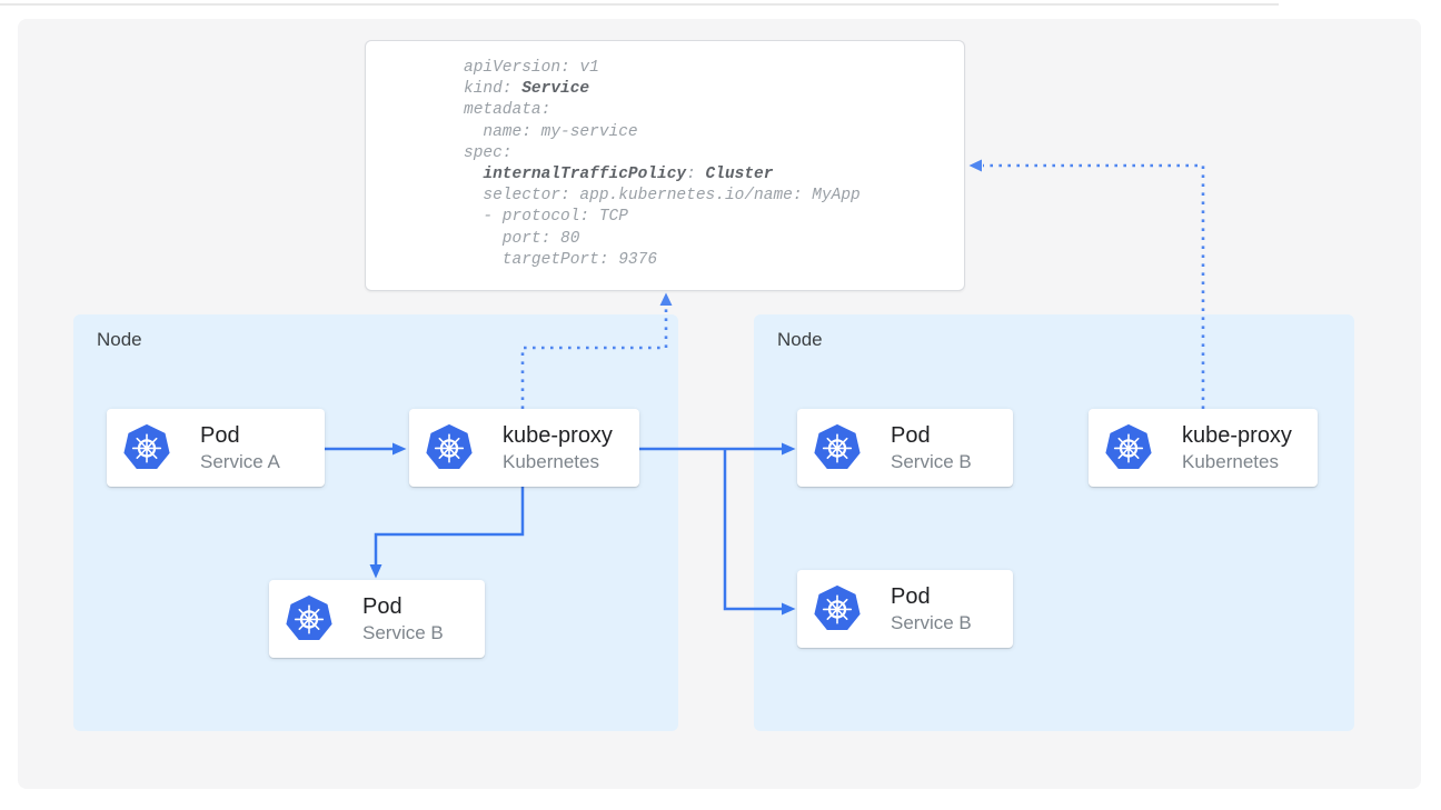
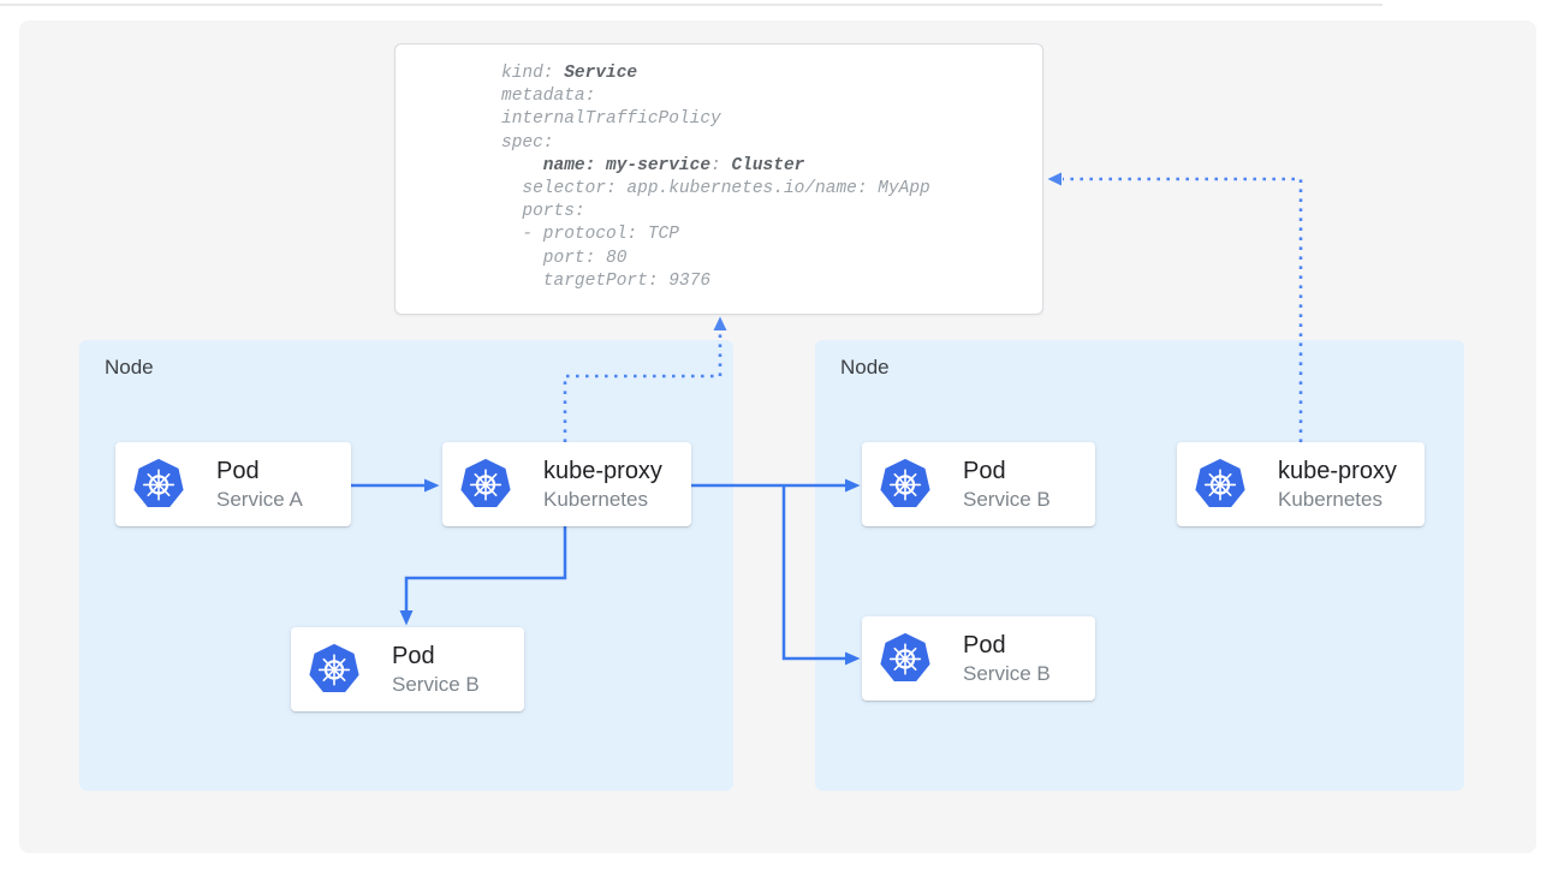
- apiVersion: v1
  kind: Service
  metadata:
- name: my-service
+ internalTrafficPolicy
  spec:
- internalTrafficPolicy: Cluster
+ name: my-service: Cluster
  selector: app.kubernetes.io/name: MyApp
+ ports:
  - protocol: TCP
  port: 80
  targetPort: 9376
  Node
  Node
  Pod
  Service A
  kube-proxy
  Kubernetes
  Pod
  Service B
  Pod
  Service B
  Pod
  Service B
  kube-proxy
  Kubernetes
